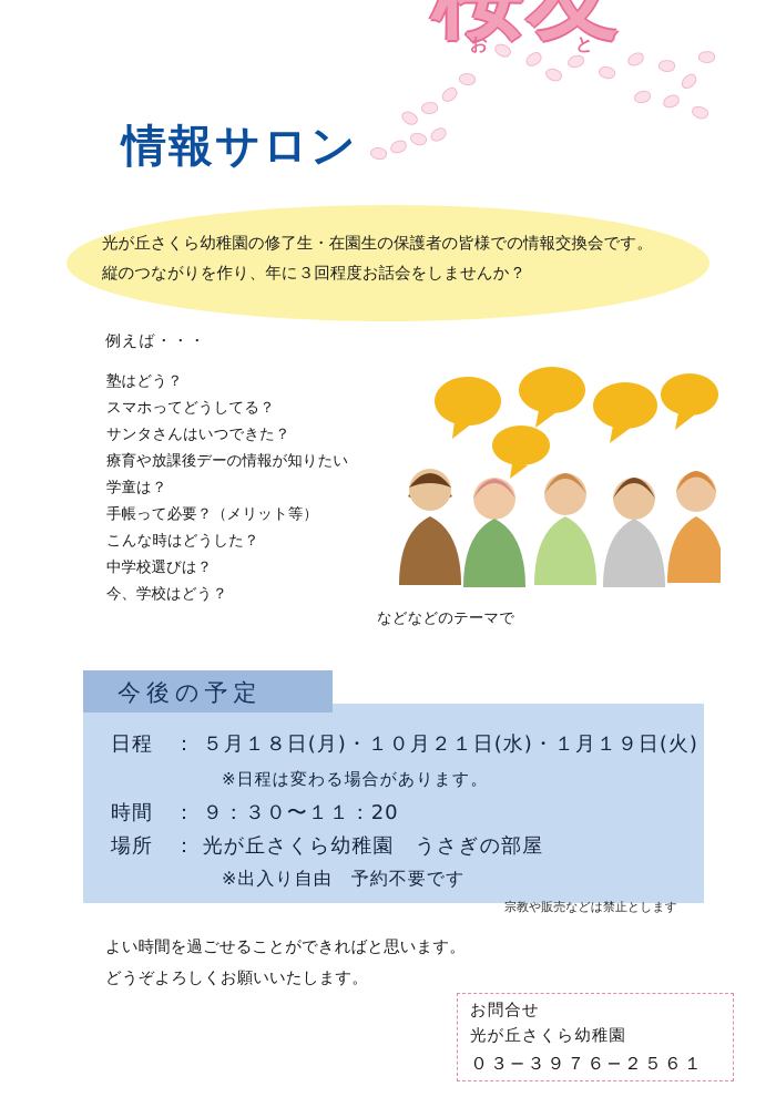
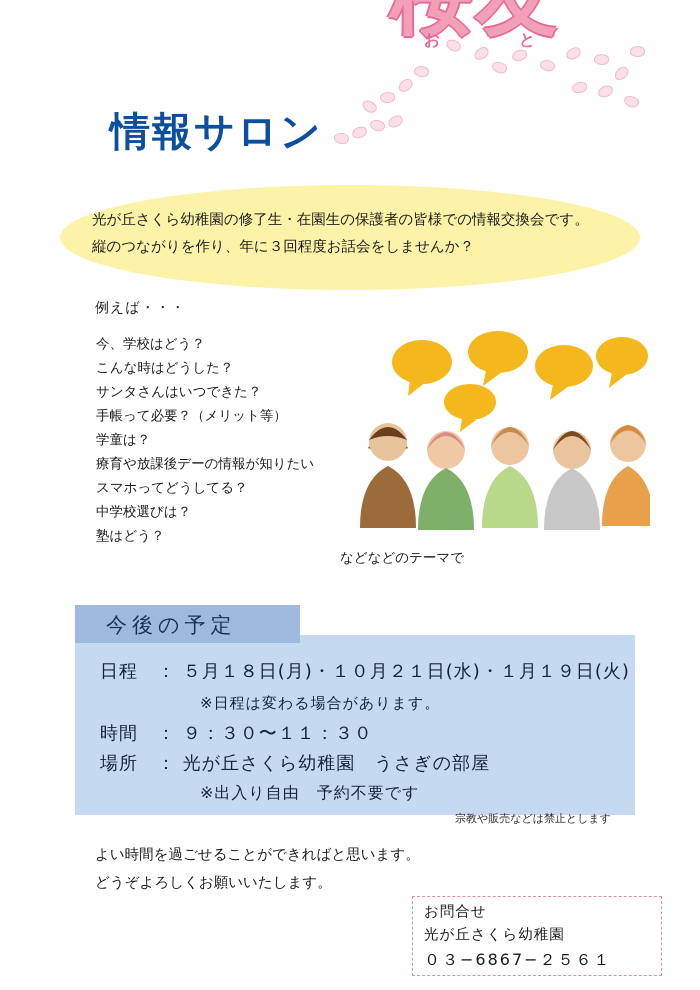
  情報サロン
  お
  と
  光が丘さくら幼稚園の修了生・在園生の保護者の皆様での情報交換会です。
  縦のつながりを作り、年に３回程度お話会をしませんか？
  例えば・・・
- 塾はどう？
+ 今、学校はどう？
- スマホってどうしてる？
+ こんな時はどうした？
  サンタさんはいつできた？
- 療育や放課後デーの情報が知りたい
+ 手帳って必要？（メリット等）
  学童は？
- 手帳って必要？（メリット等）
+ 療育や放課後デーの情報が知りたい
- こんな時はどうした？
+ スマホってどうしてる？
  中学校選びは？
- 今、学校はどう？
+ 塾はどう？
  などなどのテーマで
  今後の予定
  日程 ： ５月１８日(月)・１０月２１日(水)・１月１９日(火)
  ※日程は変わる場合があります。
- 時間 ： ９：３０〜１１：20
+ 時間 ： ９：３０〜１１：３０
  場所 ： 光が丘さくら幼稚園 うさぎの部屋
  ※出入り自由 予約不要です
  宗教や販売などは禁止とします
  よい時間を過ごせることができればと思います。
  どうぞよろしくお願いいたします。
  お問合せ
  光が丘さくら幼稚園
- ０３−３９７６−２５６１
+ ０３−6867−２５６１
